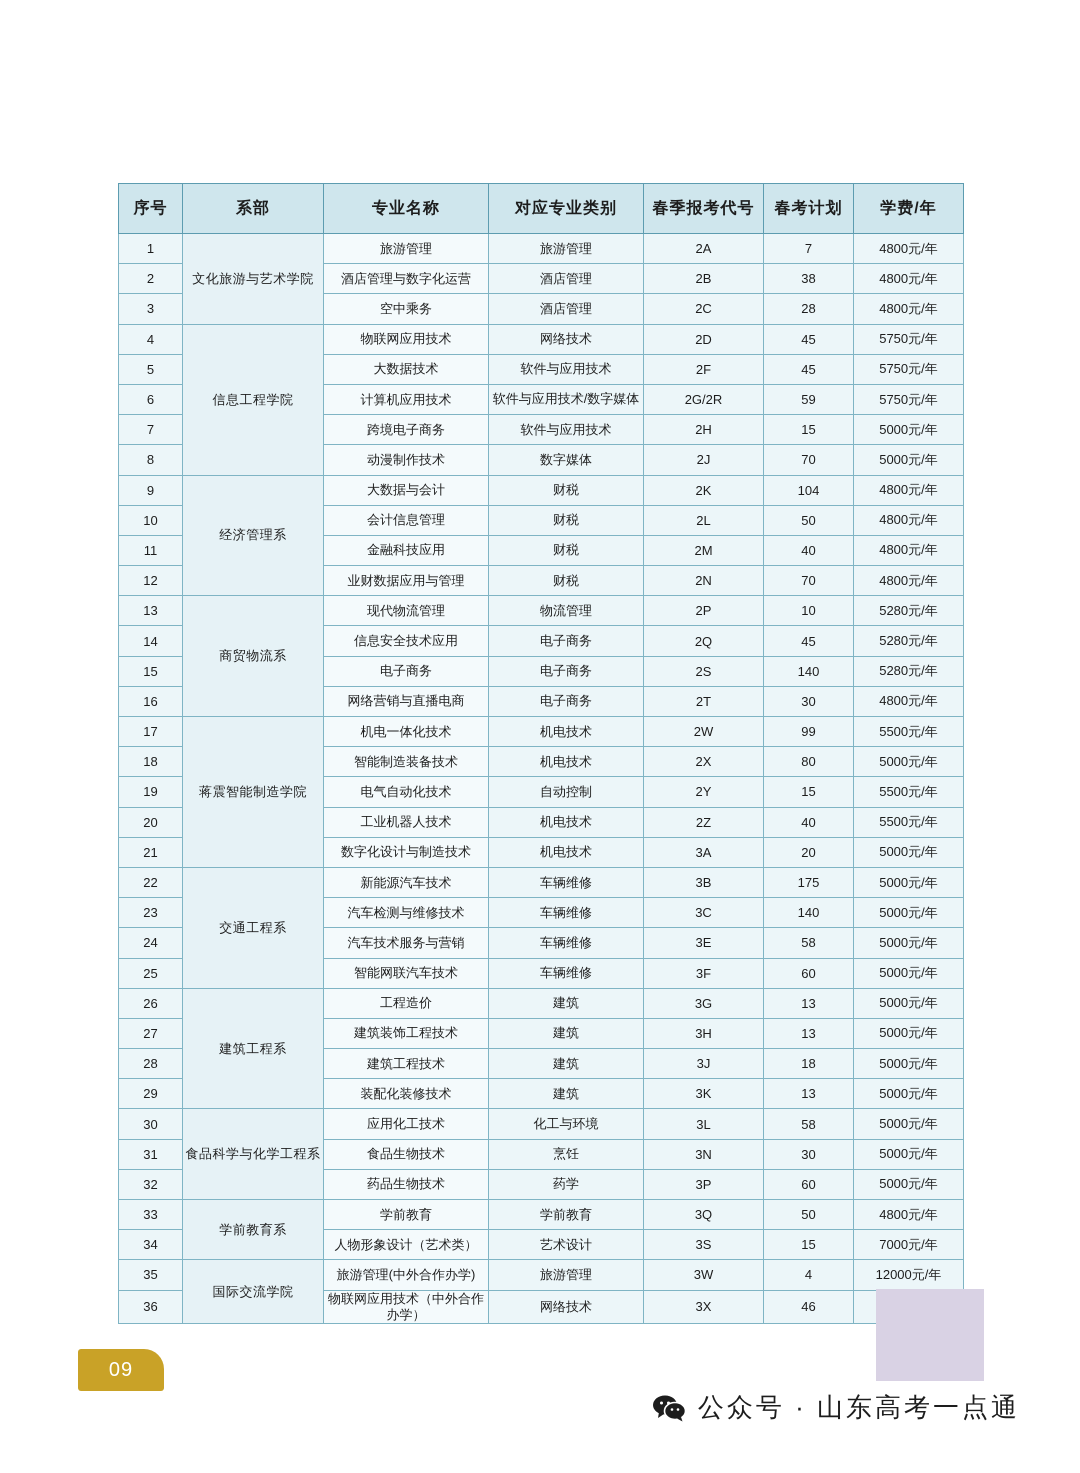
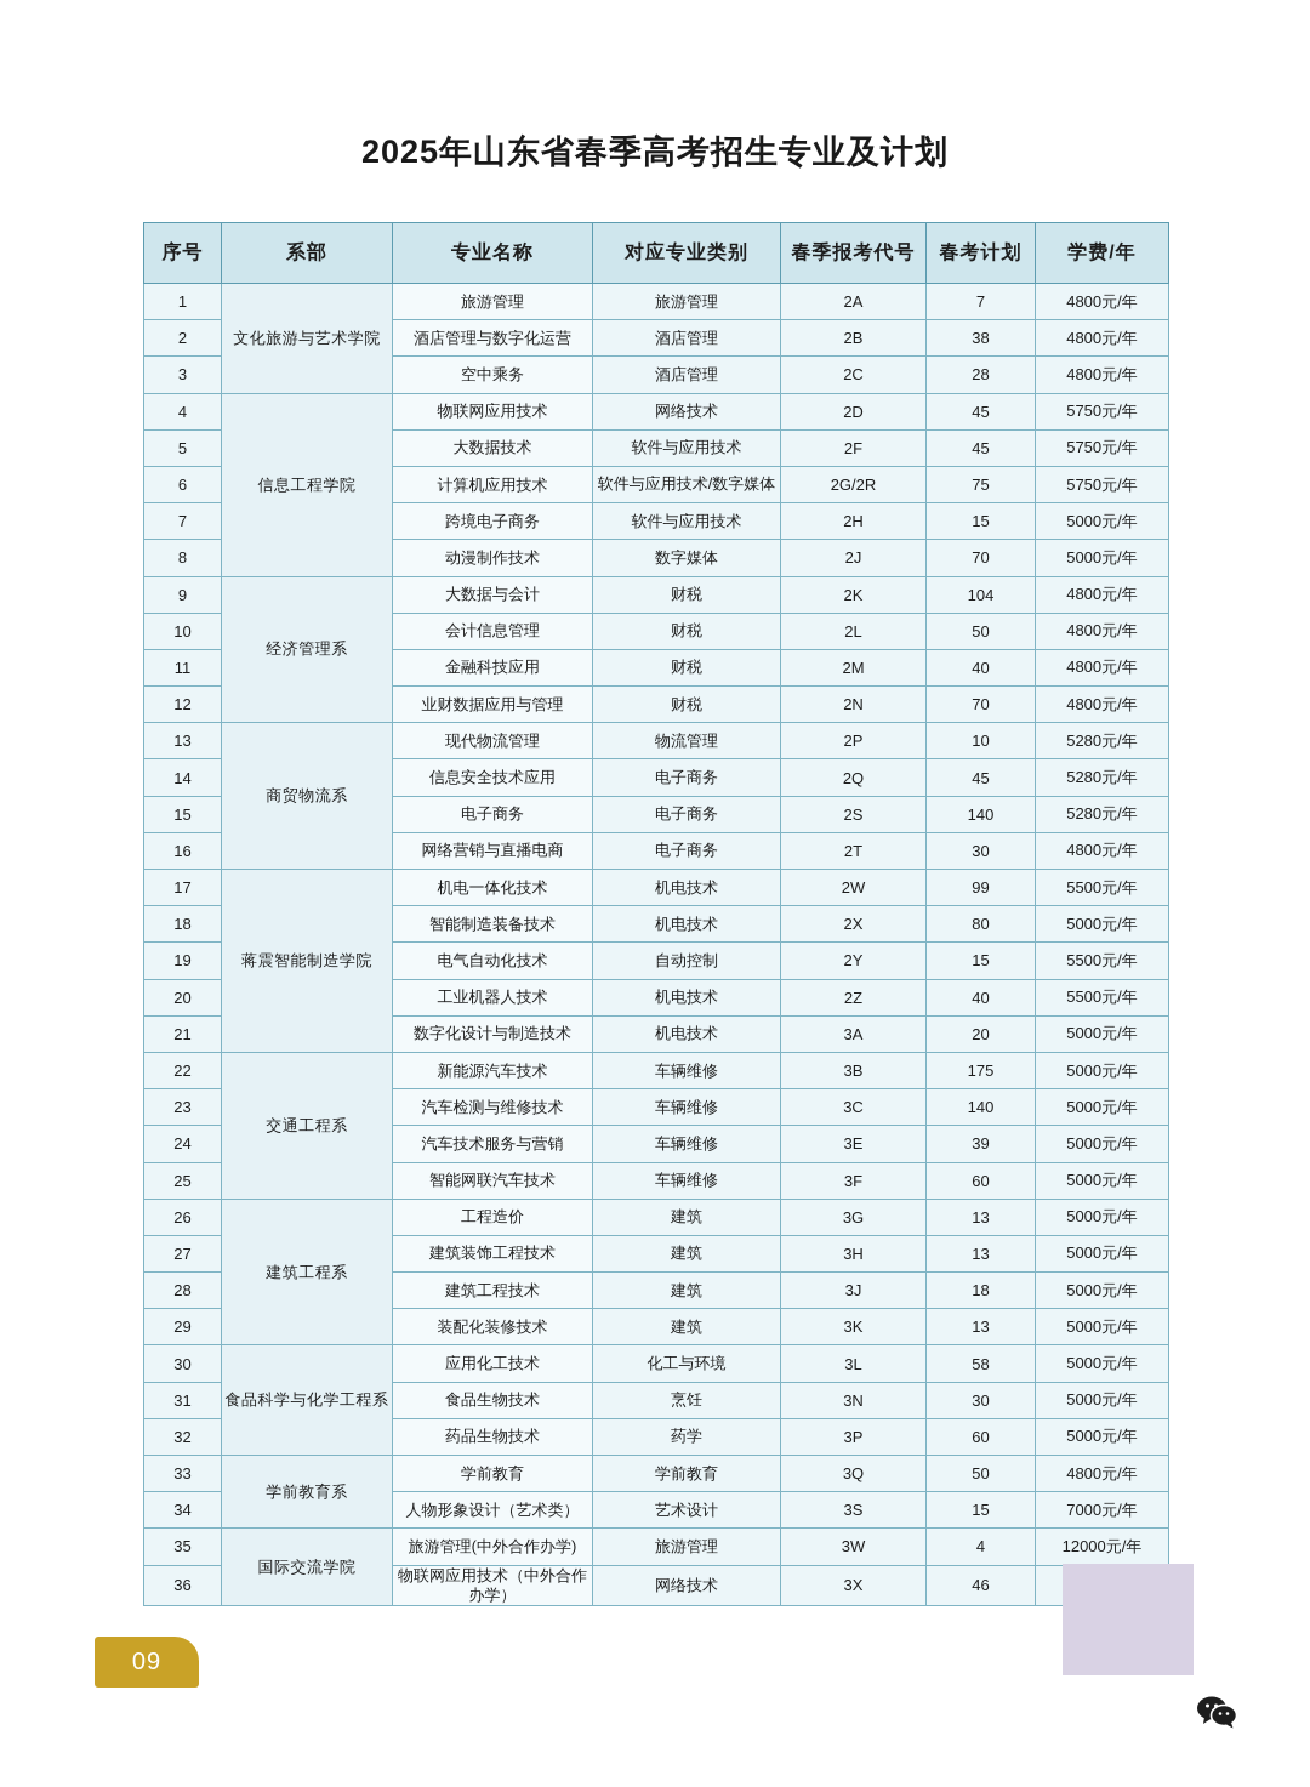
+ 2025年山东省春季高考招生专业及计划
  序号	系部	专业名称	对应专业类别	春季报考代号	春考计划	学费/年
  1	文化旅游与艺术学院	旅游管理	旅游管理	2A	7	4800元/年
  2	酒店管理与数字化运营	酒店管理	2B	38	4800元/年
  3	空中乘务	酒店管理	2C	28	4800元/年
  4	信息工程学院	物联网应用技术	网络技术	2D	45	5750元/年
  5	大数据技术	软件与应用技术	2F	45	5750元/年
- 6	计算机应用技术	软件与应用技术/数字媒体	2G/2R	59	5750元/年
+ 6	计算机应用技术	软件与应用技术/数字媒体	2G/2R	75	5750元/年
  7	跨境电子商务	软件与应用技术	2H	15	5000元/年
  8	动漫制作技术	数字媒体	2J	70	5000元/年
  9	经济管理系	大数据与会计	财税	2K	104	4800元/年
  10	会计信息管理	财税	2L	50	4800元/年
  11	金融科技应用	财税	2M	40	4800元/年
  12	业财数据应用与管理	财税	2N	70	4800元/年
  13	商贸物流系	现代物流管理	物流管理	2P	10	5280元/年
  14	信息安全技术应用	电子商务	2Q	45	5280元/年
  15	电子商务	电子商务	2S	140	5280元/年
  16	网络营销与直播电商	电子商务	2T	30	4800元/年
  17	蒋震智能制造学院	机电一体化技术	机电技术	2W	99	5500元/年
  18	智能制造装备技术	机电技术	2X	80	5000元/年
  19	电气自动化技术	自动控制	2Y	15	5500元/年
  20	工业机器人技术	机电技术	2Z	40	5500元/年
  21	数字化设计与制造技术	机电技术	3A	20	5000元/年
  22	交通工程系	新能源汽车技术	车辆维修	3B	175	5000元/年
  23	汽车检测与维修技术	车辆维修	3C	140	5000元/年
- 24	汽车技术服务与营销	车辆维修	3E	58	5000元/年
+ 24	汽车技术服务与营销	车辆维修	3E	39	5000元/年
  25	智能网联汽车技术	车辆维修	3F	60	5000元/年
  26	建筑工程系	工程造价	建筑	3G	13	5000元/年
  27	建筑装饰工程技术	建筑	3H	13	5000元/年
  28	建筑工程技术	建筑	3J	18	5000元/年
  29	装配化装修技术	建筑	3K	13	5000元/年
  30	食品科学与化学工程系	应用化工技术	化工与环境	3L	58	5000元/年
  31	食品生物技术	烹饪	3N	30	5000元/年
  32	药品生物技术	药学	3P	60	5000元/年
  33	学前教育系	学前教育	学前教育	3Q	50	4800元/年
  34	人物形象设计（艺术类）	艺术设计	3S	15	7000元/年
  35	国际交流学院	旅游管理(中外合作办学)	旅游管理	3W	4	12000元/年
  36	物联网应用技术（中外合作办学）	网络技术	3X	46
  09
- 公众号 · 山东高考一点通
